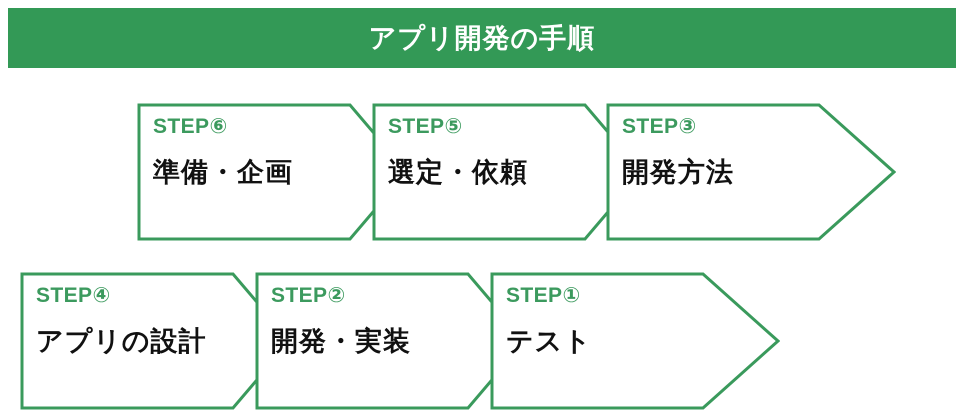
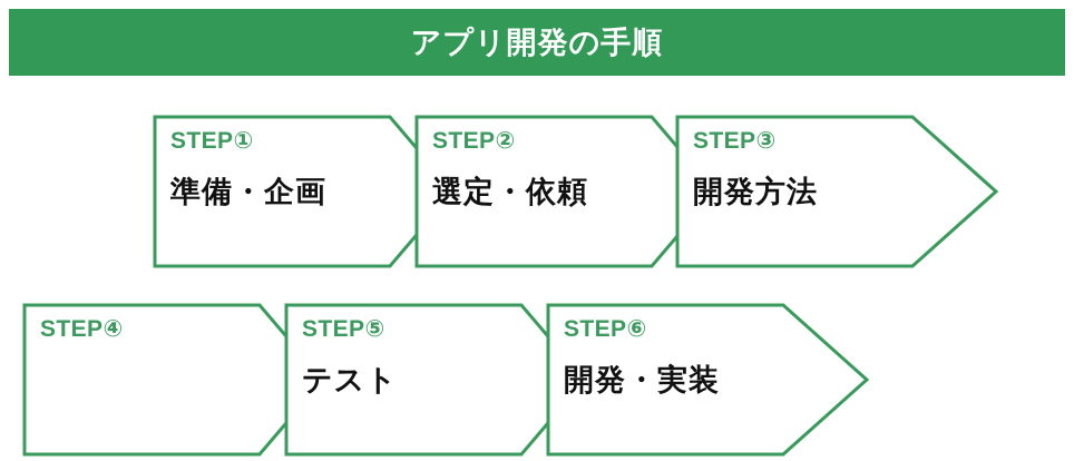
  アプリ開発の手順
- STEP⑥
+ STEP①
  準備・企画
- STEP⑤
+ STEP②
  選定・依頼
  STEP③
  開発方法
  STEP④
- アプリの設計
- STEP②
+ STEP⑤
- 開発・実装
+ テスト
- STEP①
+ STEP⑥
- テスト
+ 開発・実装
